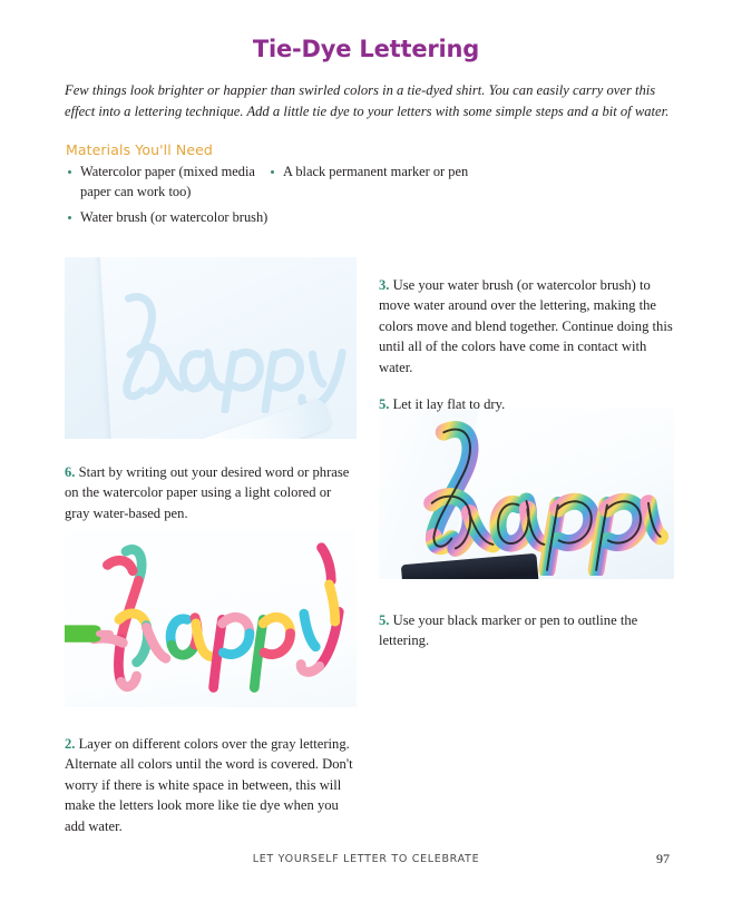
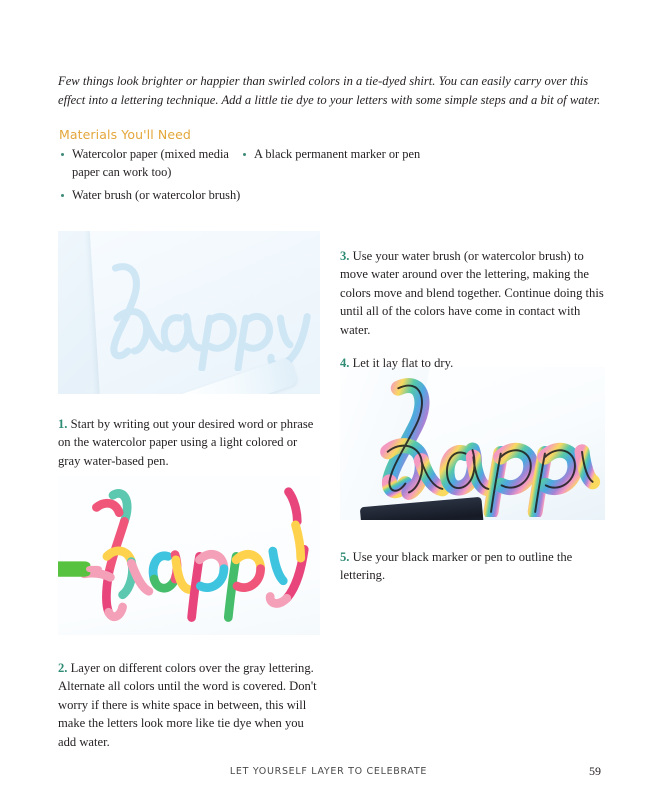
- Tie-Dye Lettering
  Few things look brighter or happier than swirled colors in a tie-dyed shirt. You can easily carry over this effect into a lettering technique. Add a little tie dye to your letters with some simple steps and a bit of water.
  Materials You'll Need
  Watercolor paper (mixed media paper can work too)
  Water brush (or watercolor brush)
  A black permanent marker or pen
- 6. Start by writing out your desired word or phrase on the watercolor paper using a light colored or gray water-based pen.
+ 1. Start by writing out your desired word or phrase on the watercolor paper using a light colored or gray water-based pen.
  2. Layer on different colors over the gray lettering. Alternate all colors until the word is covered. Don't worry if there is white space in between, this will make the letters look more like tie dye when you add water.
  3. Use your water brush (or watercolor brush) to move water around over the lettering, making the colors move and blend together. Continue doing this until all of the colors have come in contact with water.
- 5. Let it lay flat to dry.
+ 4. Let it lay flat to dry.
  5. Use your black marker or pen to outline the lettering.
- LET YOURSELF LETTER TO CELEBRATE
+ LET YOURSELF LAYER TO CELEBRATE
- 97
+ 59
